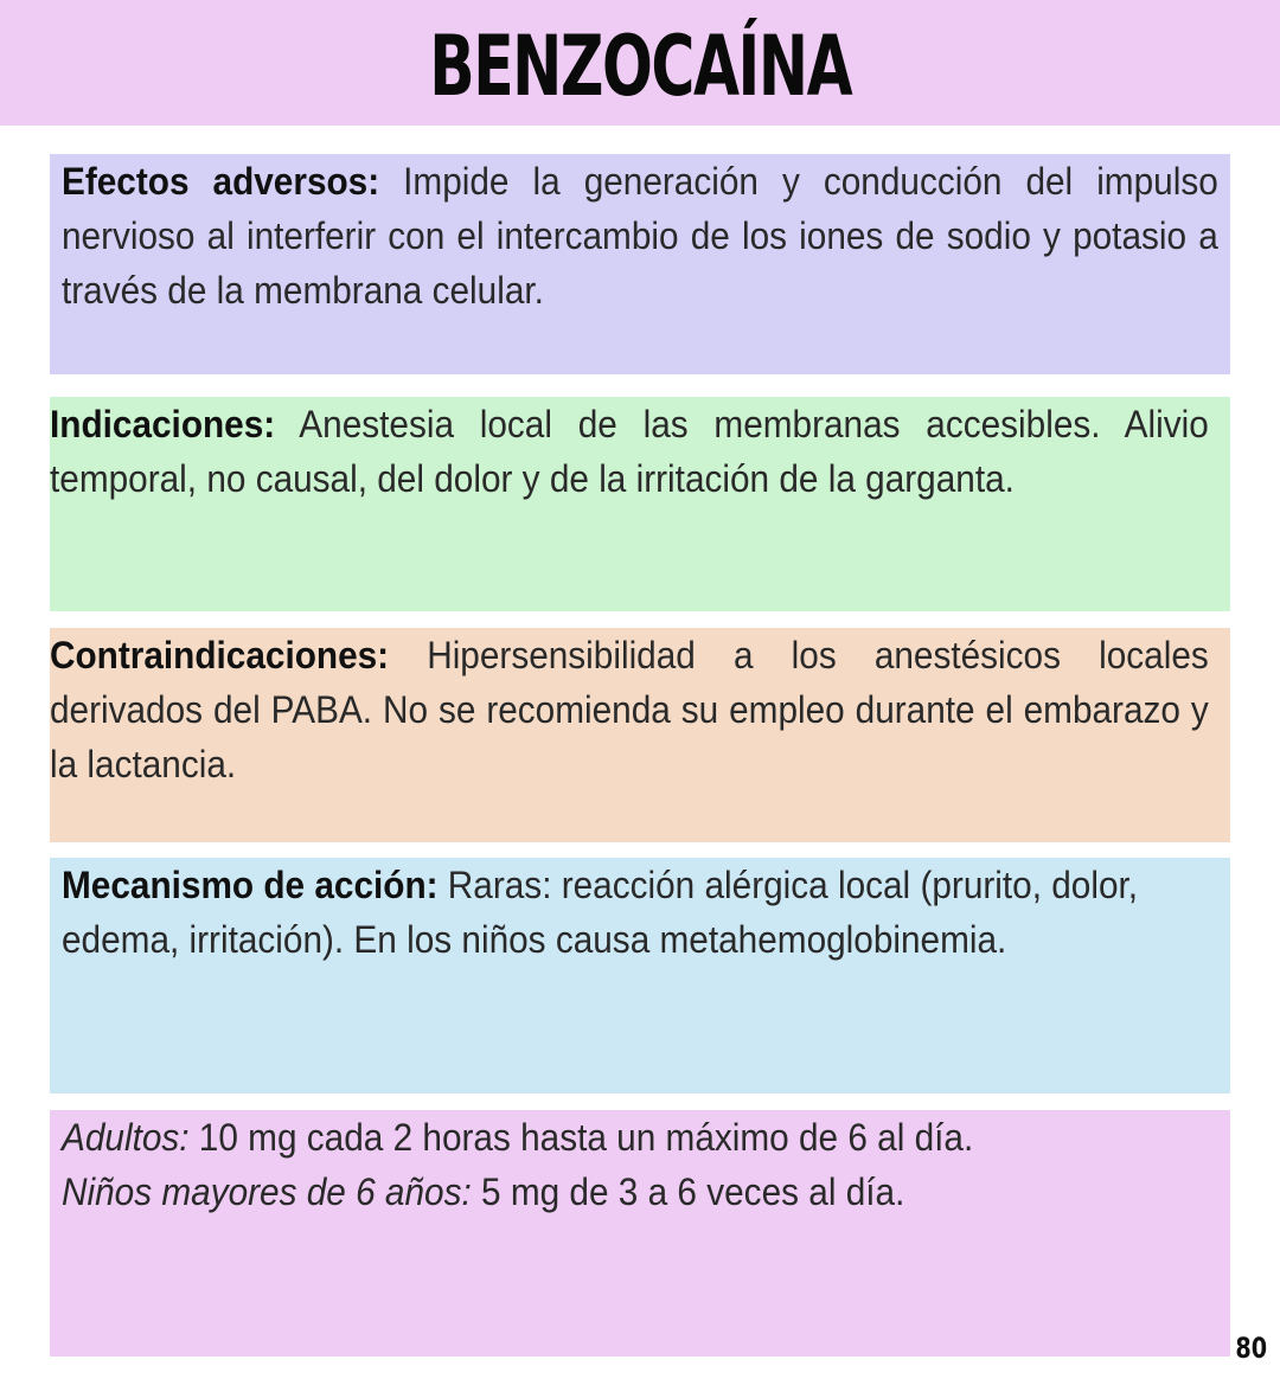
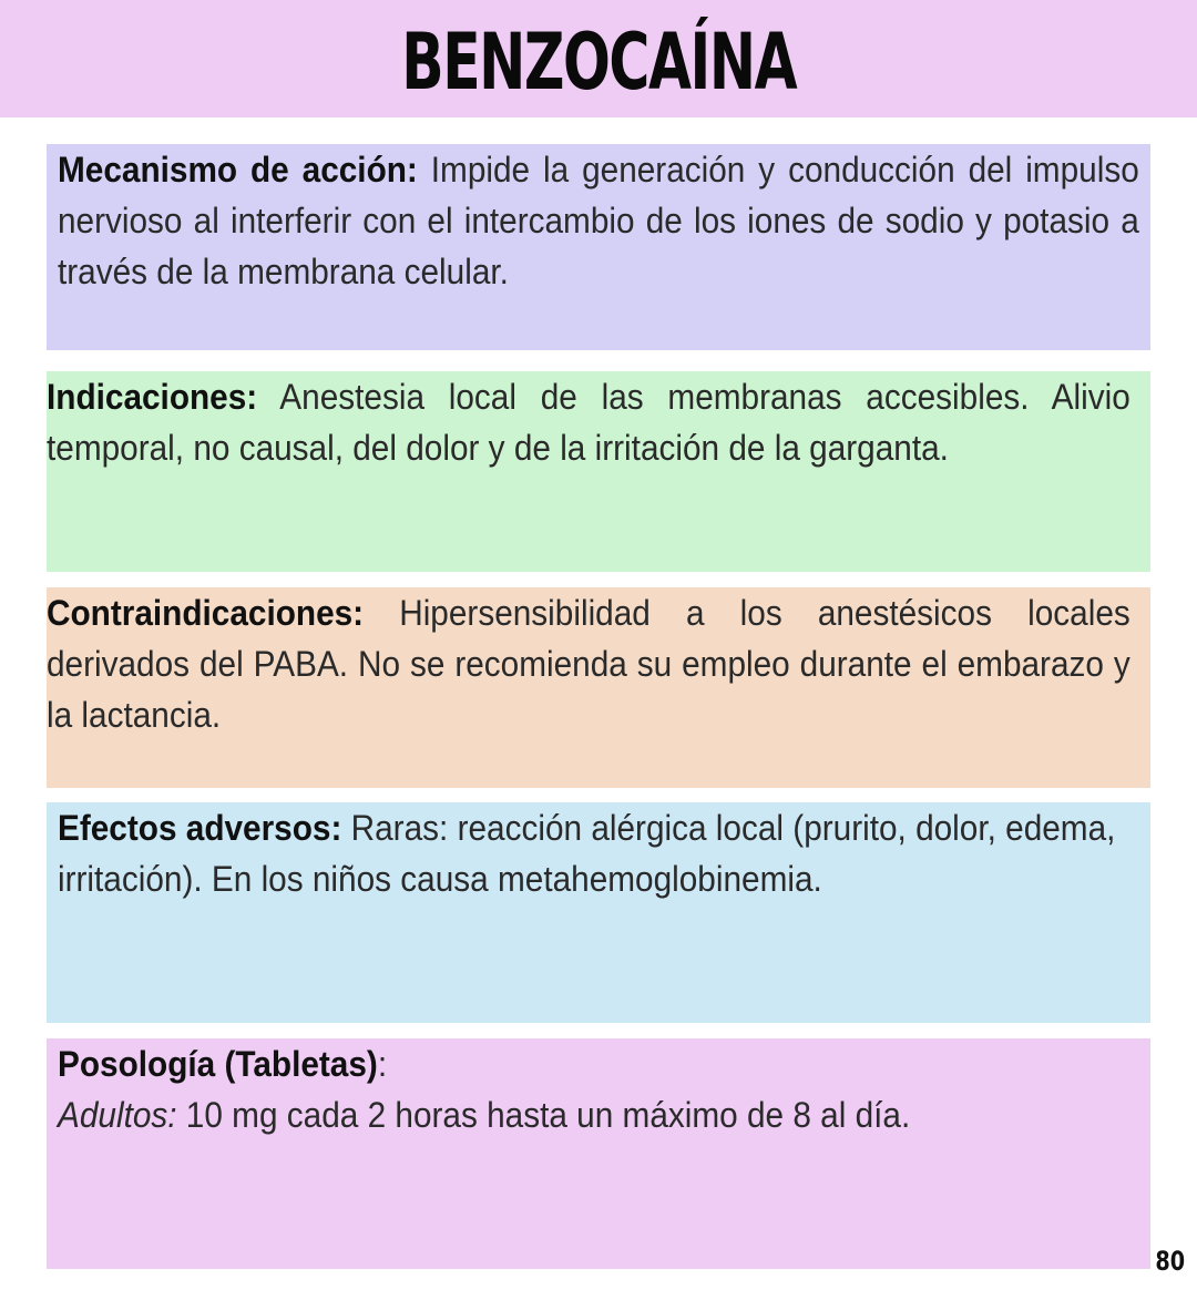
  BENZOCAÍNA
- Efectos adversos: Impide la generación y conducción del impulso nervioso al interferir con el intercambio de los iones de sodio y potasio a través de la membrana celular.
+ Mecanismo de acción: Impide la generación y conducción del impulso nervioso al interferir con el intercambio de los iones de sodio y potasio a través de la membrana celular.
  Indicaciones: Anestesia local de las membranas accesibles. Alivio temporal, no causal, del dolor y de la irritación de la garganta.
  Contraindicaciones: Hipersensibilidad a los anestésicos locales derivados del PABA. No se recomienda su empleo durante el embarazo y la lactancia.
- Mecanismo de acción: Raras: reacción alérgica local (prurito, dolor, edema, irritación). En los niños causa metahemoglobinemia.
+ Efectos adversos: Raras: reacción alérgica local (prurito, dolor, edema, irritación). En los niños causa metahemoglobinemia.
+ Posología (Tabletas):
- Adultos: 10 mg cada 2 horas hasta un máximo de 6 al día.
+ Adultos: 10 mg cada 2 horas hasta un máximo de 8 al día.
- Niños mayores de 6 años: 5 mg de 3 a 6 veces al día.
  80
